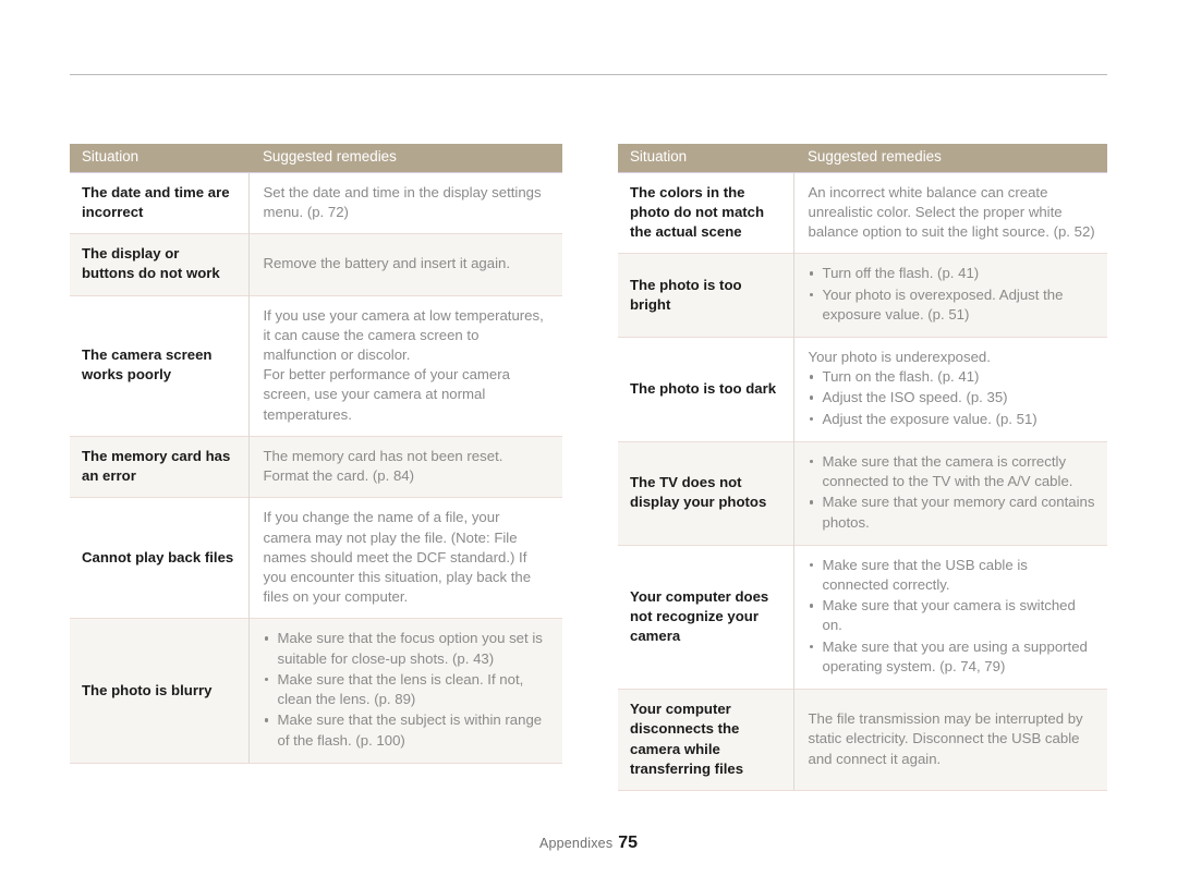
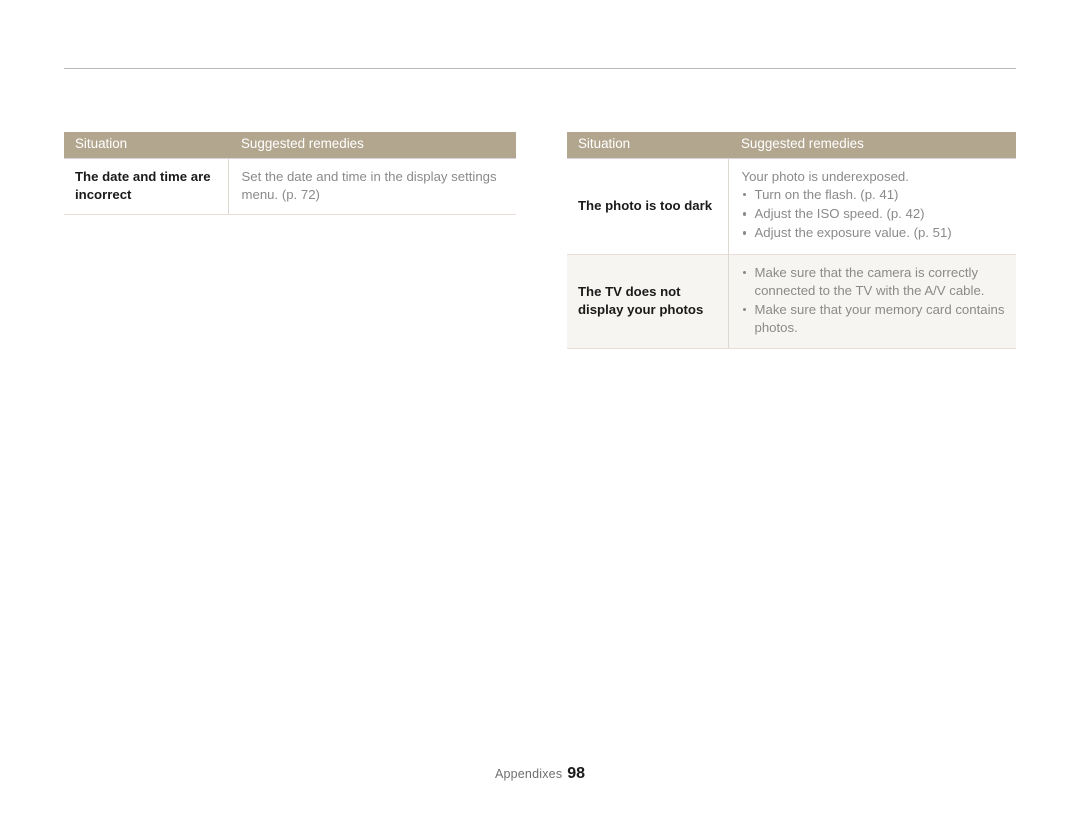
  Situation	Suggested remedies
  The date and time are incorrect	Set the date and time in the display settings menu. (p. 72)
- The display or buttons do not work	Remove the battery and insert it again.
- The camera screen works poorly	If you use your camera at low temperatures, it can cause the camera screen to malfunction or discolor.For better performance of your camera screen, use your camera at normal temperatures.
- The memory card has an error	The memory card has not been reset. Format the card. (p. 84)
- Cannot play back files	If you change the name of a file, your camera may not play the file. (Note: File names should meet the DCF standard.) If you encounter this situation, play back the files on your computer.
- The photo is blurry	Make sure that the focus option you set is suitable for close-up shots. (p. 43)Make sure that the lens is clean. If not, clean the lens. (p. 89)Make sure that the subject is within range of the flash. (p. 100)
  Situation	Suggested remedies
- The colors in the photo do not match the actual scene	An incorrect white balance can create unrealistic color. Select the proper white balance option to suit the light source. (p. 52)
- The photo is too bright	Turn off the flash. (p. 41)Your photo is overexposed. Adjust the exposure value. (p. 51)
- The photo is too dark	Your photo is underexposed.Turn on the flash. (p. 41)Adjust the ISO speed. (p. 35)Adjust the exposure value. (p. 51)
+ The photo is too dark	Your photo is underexposed.Turn on the flash. (p. 41)Adjust the ISO speed. (p. 42)Adjust the exposure value. (p. 51)
  The TV does not display your photos	Make sure that the camera is correctly connected to the TV with the A/V cable.Make sure that your memory card contains photos.
- Your computer does not recognize your camera	Make sure that the USB cable is connected correctly.Make sure that your camera is switched on.Make sure that you are using a supported operating system. (p. 74, 79)
- Your computer disconnects the camera while transferring files	The file transmission may be interrupted by static electricity. Disconnect the USB cable and connect it again.
- Appendixes 75
+ Appendixes 98
